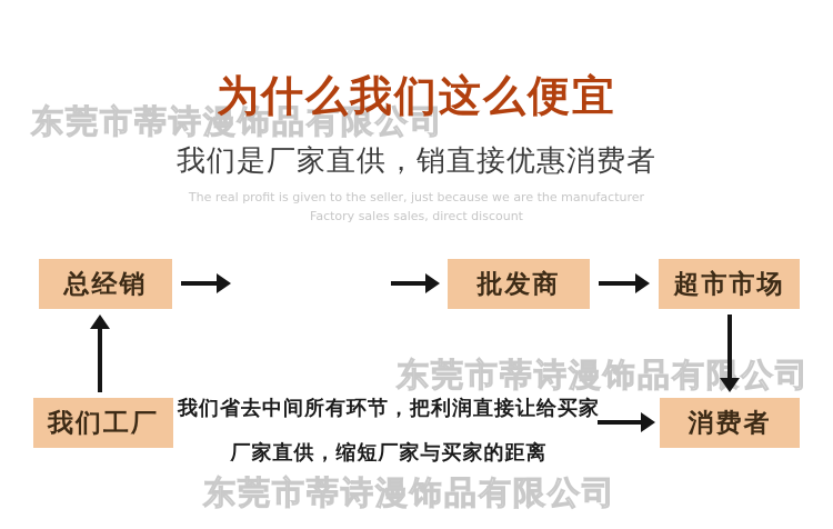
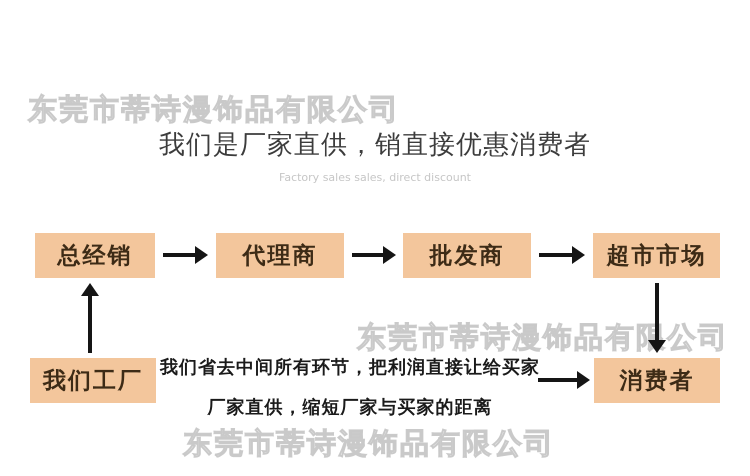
  东莞市蒂诗漫饰品有限公司
  东莞市蒂诗漫饰品有限公司
  东莞市蒂诗漫饰品有限公司
- 为什么我们这么便宜
  我们是厂家直供，销直接优惠消费者
- The real profit is given to the seller, just because we are the manufacturer
  Factory sales sales, direct discount
  总经销
+ 代理商
  批发商
  超市市场
  我们工厂
  我们省去中间所有环节，把利润直接让给买家
  厂家直供，缩短厂家与买家的距离
  消费者
